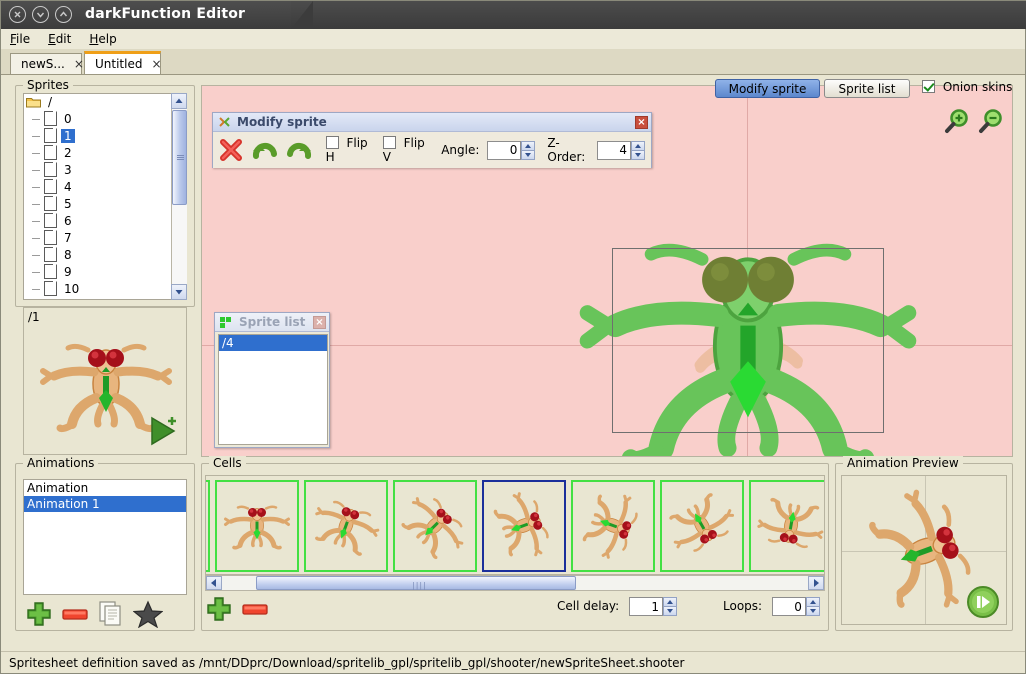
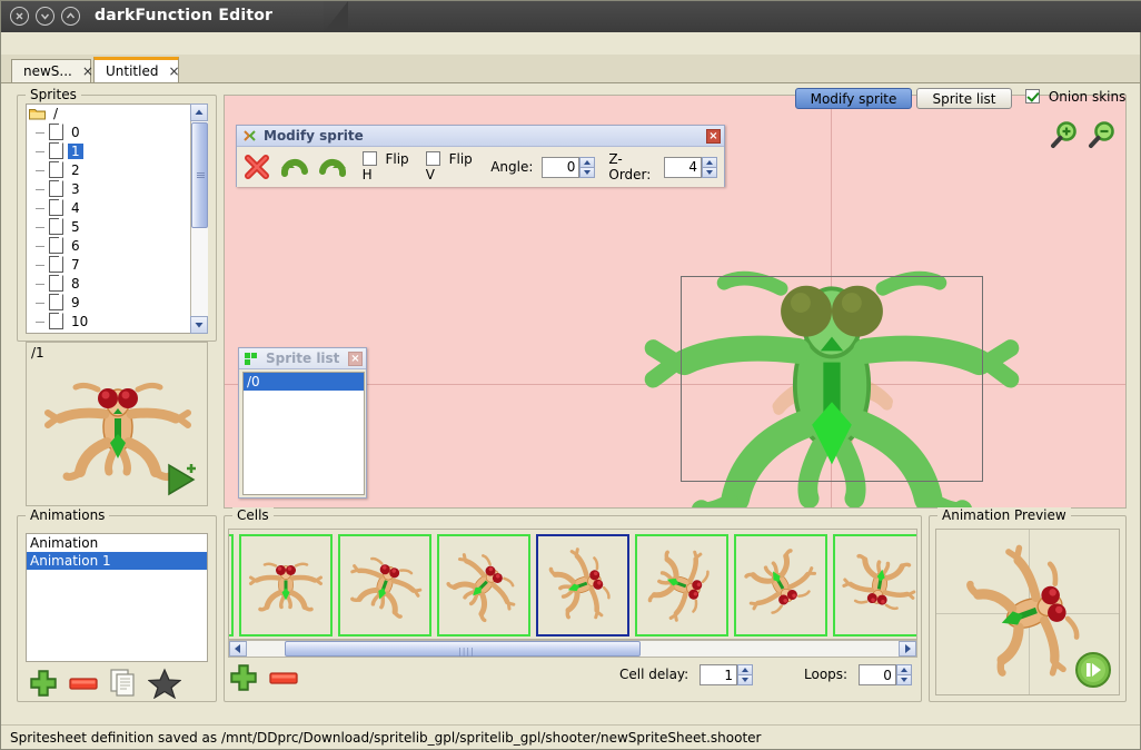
  darkFunction Editor
- File
- Edit
- Help
  newS... ×
  Untitled ×
  Sprites
  /
  0
  1
  2
  3
  4
  5
  6
  7
  8
  9
  10
  /1
  Modify sprite
  ×
  Flip H
  Flip V
  Angle:
  0
  Z-Order:
  4
  Sprite list
  ×
- /4
+ /0
  Modify sprite
  Sprite list
  Onion skins
  Animations
  Animation
  Animation 1
  Cells
  ||||
  Cell delay:
  1
  Loops:
  0
  Animation Preview
  Spritesheet definition saved as /mnt/DDprc/Download/spritelib_gpl/spritelib_gpl/shooter/newSpriteSheet.shooter
